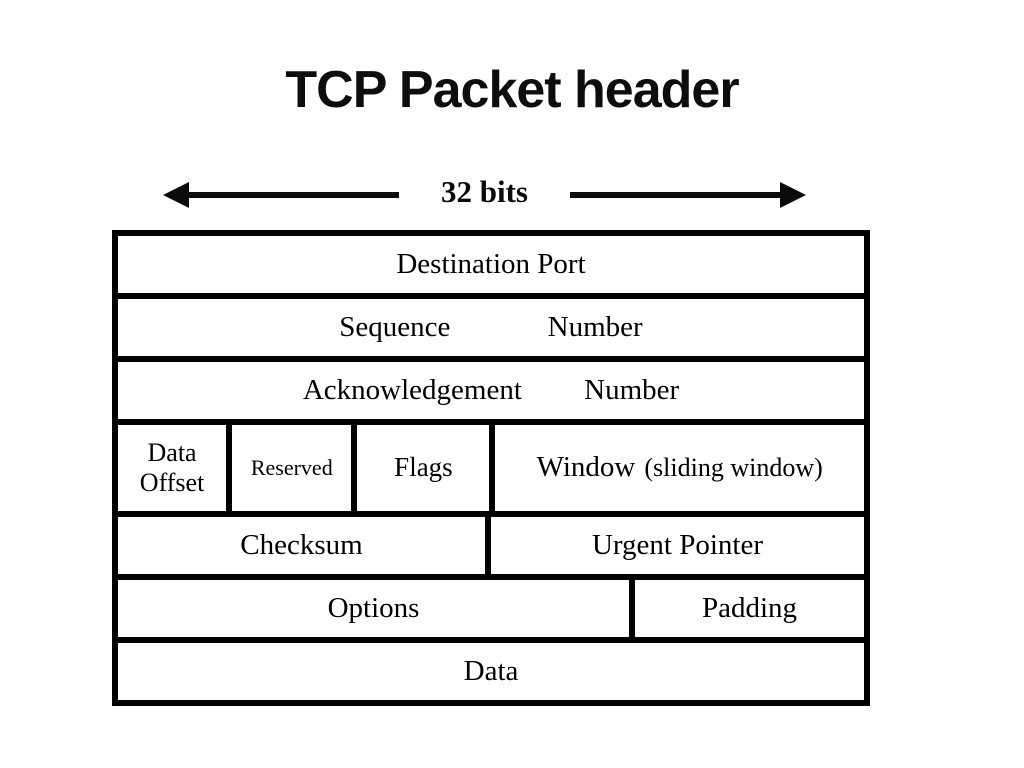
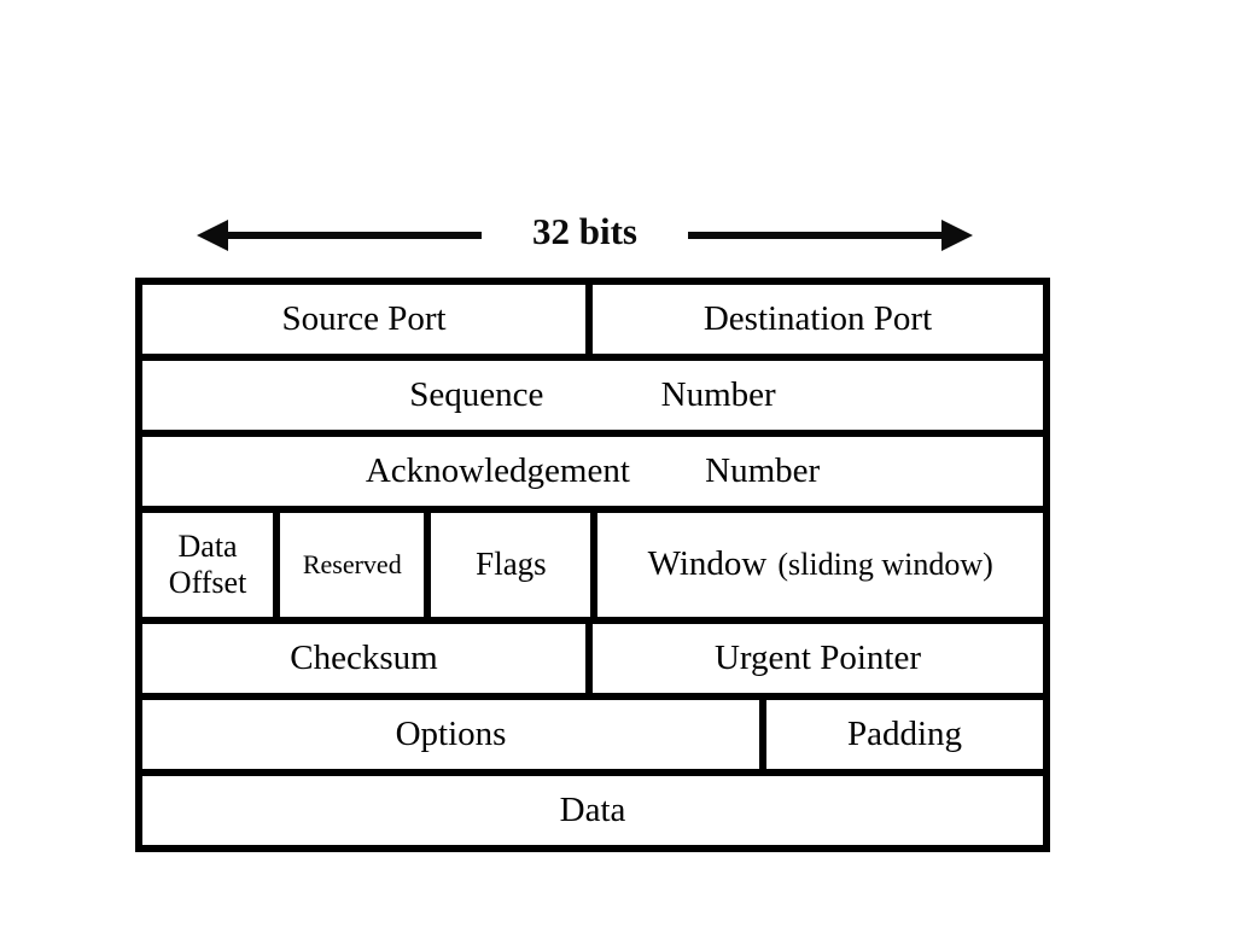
- TCP Packet header
  32 bits
+ Source Port
  Destination Port
  Sequence Number
  Acknowledgement Number
  Data Offset
  Reserved
  Flags
  Window
  (sliding window)
  Checksum
  Urgent Pointer
  Options
  Padding
  Data
